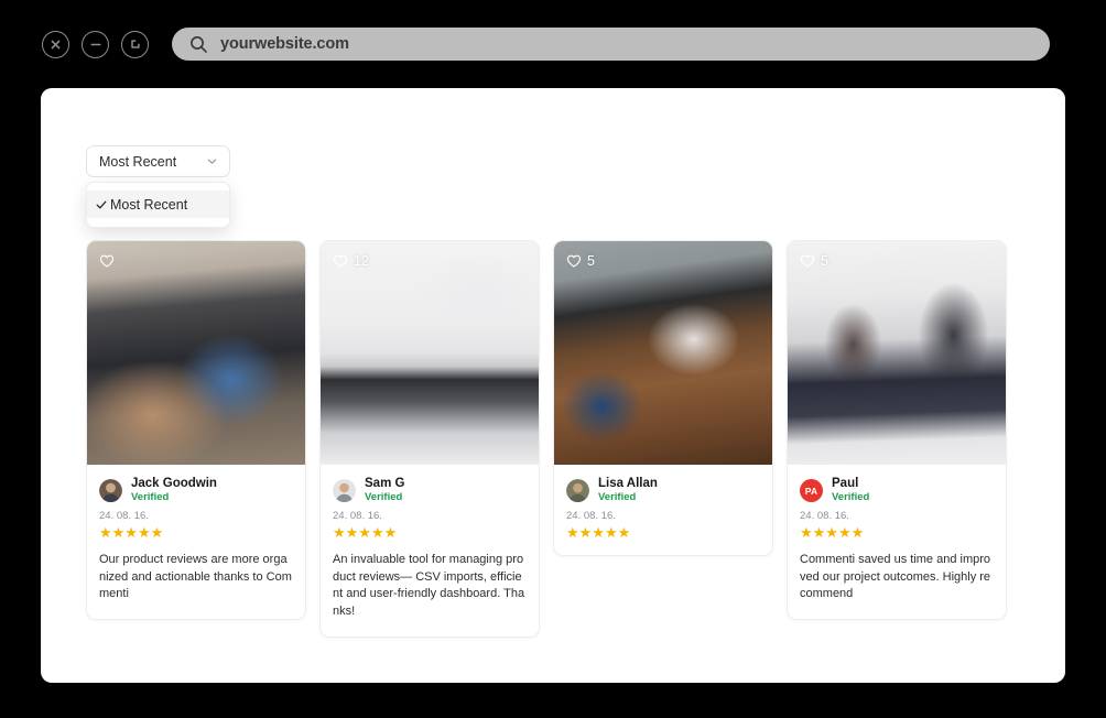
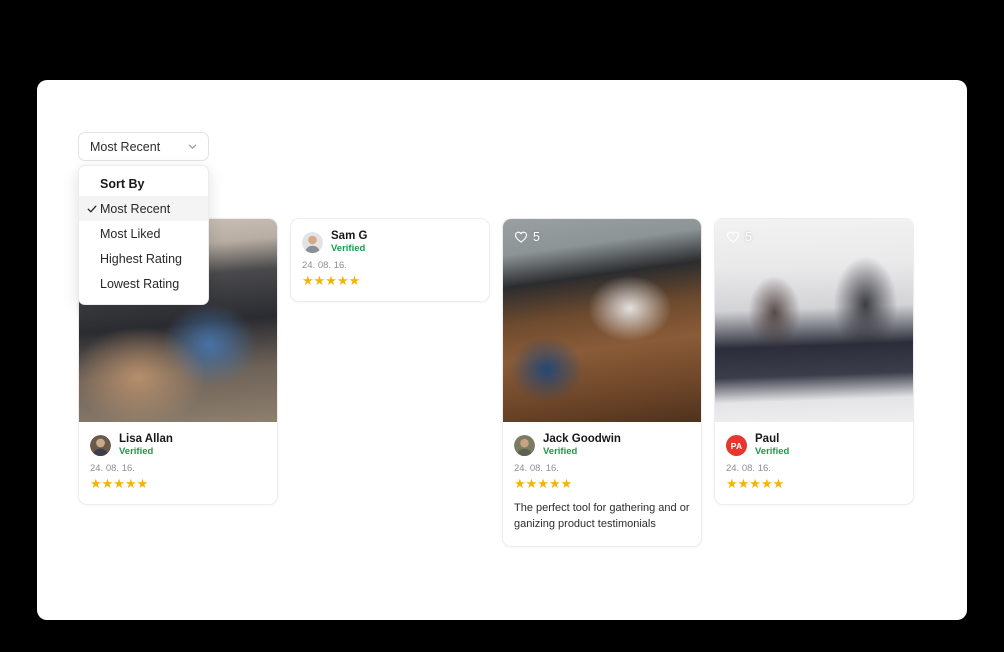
- yourwebsite.com
  Most Recent
+ Sort By
  Most Recent
+ Most Liked
+ Highest Rating
+ Lowest Rating
- Jack Goodwin
+ Lisa Allan
  Verified
  24. 08. 16.
  ★★★★★
- Our product reviews are more organized and actionable thanks to Commenti
- 12
  Sam G
  Verified
  24. 08. 16.
  ★★★★★
- An invaluable tool for managing product reviews— CSV imports, efficient and user-friendly dashboard. Thanks!
  5
- Lisa Allan
+ Jack Goodwin
  Verified
  24. 08. 16.
  ★★★★★
+ The perfect tool for gathering and organizing product testimonials
  5
  PA
  Paul
  Verified
  24. 08. 16.
  ★★★★★
- Commenti saved us time and improved our project outcomes. Highly recommend
